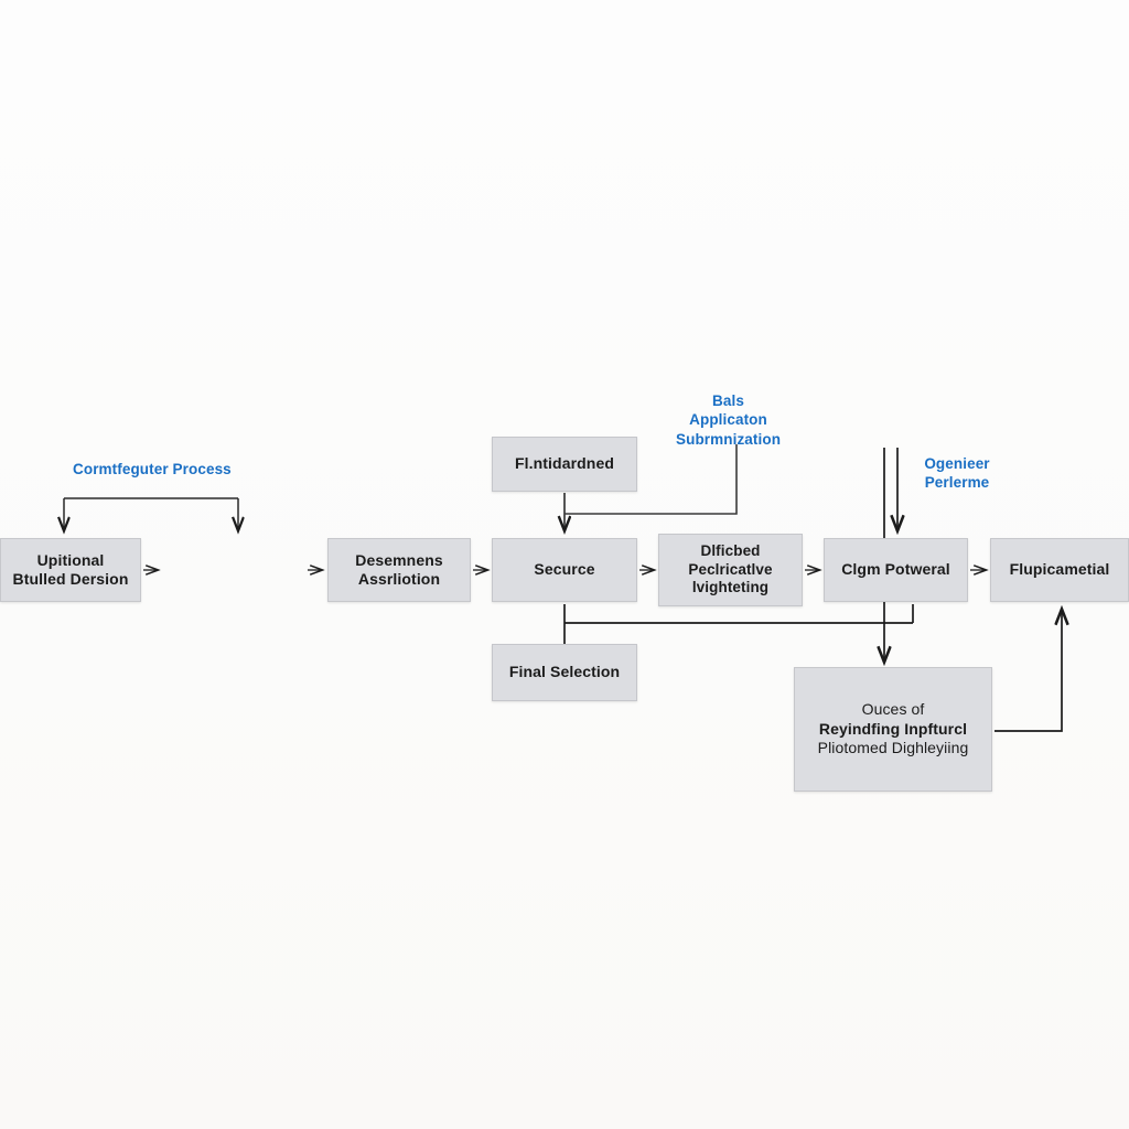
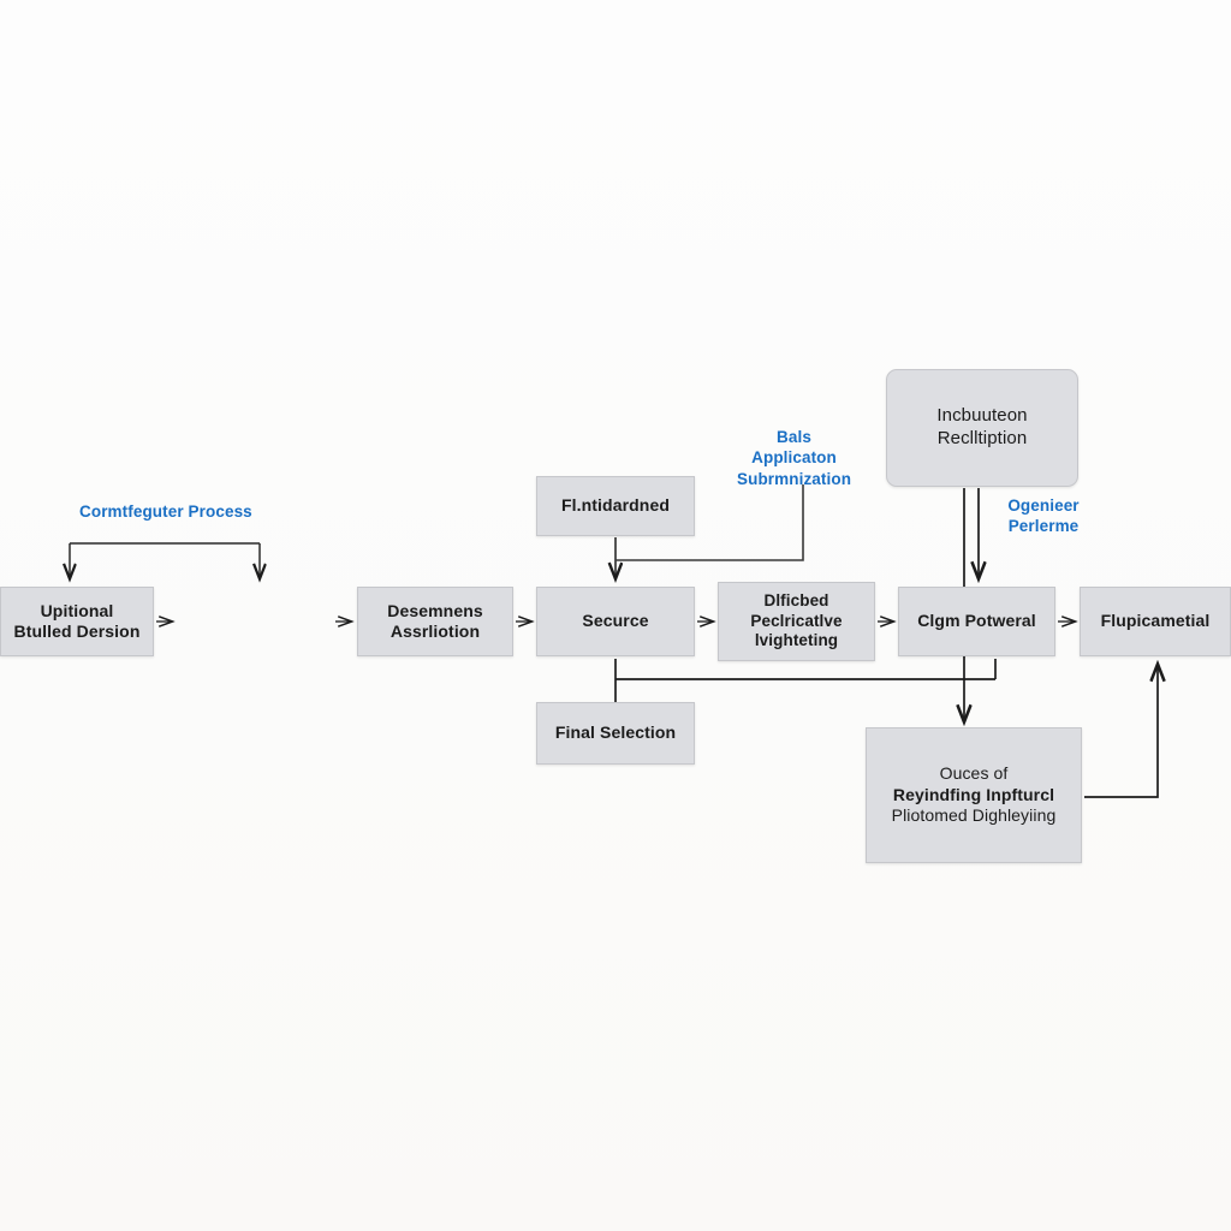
  Upitional
  Btulled Dersion
  Desemnens
  Assrliotion
  Securce
  Dlficbed
  Peclricatlve
  lvighteting
  Clgm Potweral
  Flupicametial
  Fl.ntidardned
+ Incbuuteon
+ Reclltiption
  Final Selection
  Ouces of
  Reyindfing Inpfturcl
  Pliotomed Dighleyiing
  Cormtfeguter Process
  Bals
  Applicaton
  Subrmnization
  Ogenieer
  Perlerme
